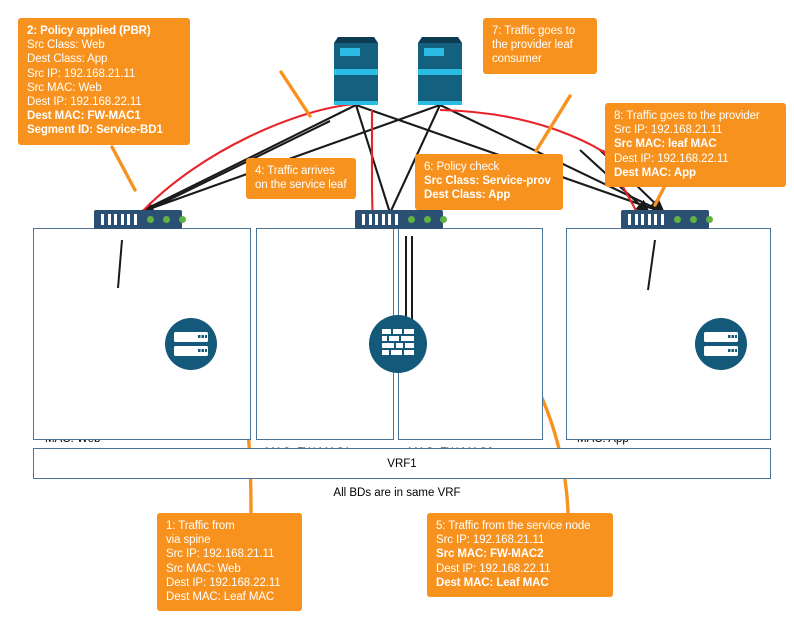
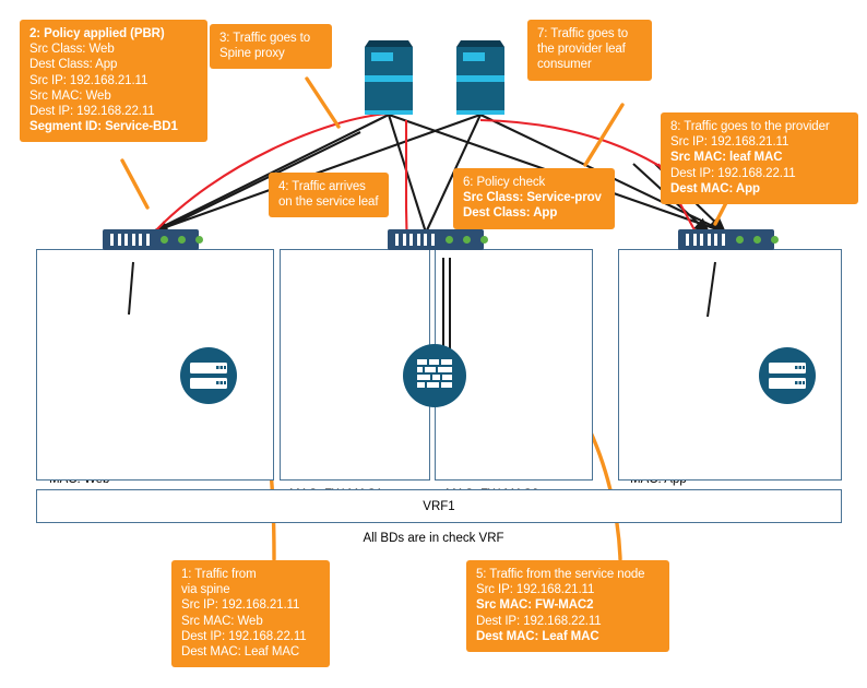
  VRF1
- All BDs are in same VRF
+ All BDs are in check VRF
  2: Policy applied (PBR)
  Src Class: Web
  Dest Class: App
  Src IP: 192.168.21.11
  Src MAC: Web
  Dest IP: 192.168.22.11
- Dest MAC: FW-MAC1
  Segment ID: Service-BD1
+ 3: Traffic goes to
+ Spine proxy
  7: Traffic goes to
  the provider leaf
  consumer
  8: Traffic goes to the provider
  Src IP: 192.168.21.11
  Src MAC: leaf MAC
  Dest IP: 192.168.22.11
  Dest MAC: App
  4: Traffic arrives
  on the service leaf
  6: Policy check
  Src Class: Service-prov
  Dest Class: App
  1: Traffic from
  via spine
  Src IP: 192.168.21.11
  Src MAC: Web
  Dest IP: 192.168.22.11
  Dest MAC: Leaf MAC
  5: Traffic from the service node
  Src IP: 192.168.21.11
  Src MAC: FW-MAC2
  Dest IP: 192.168.22.11
  Dest MAC: Leaf MAC
